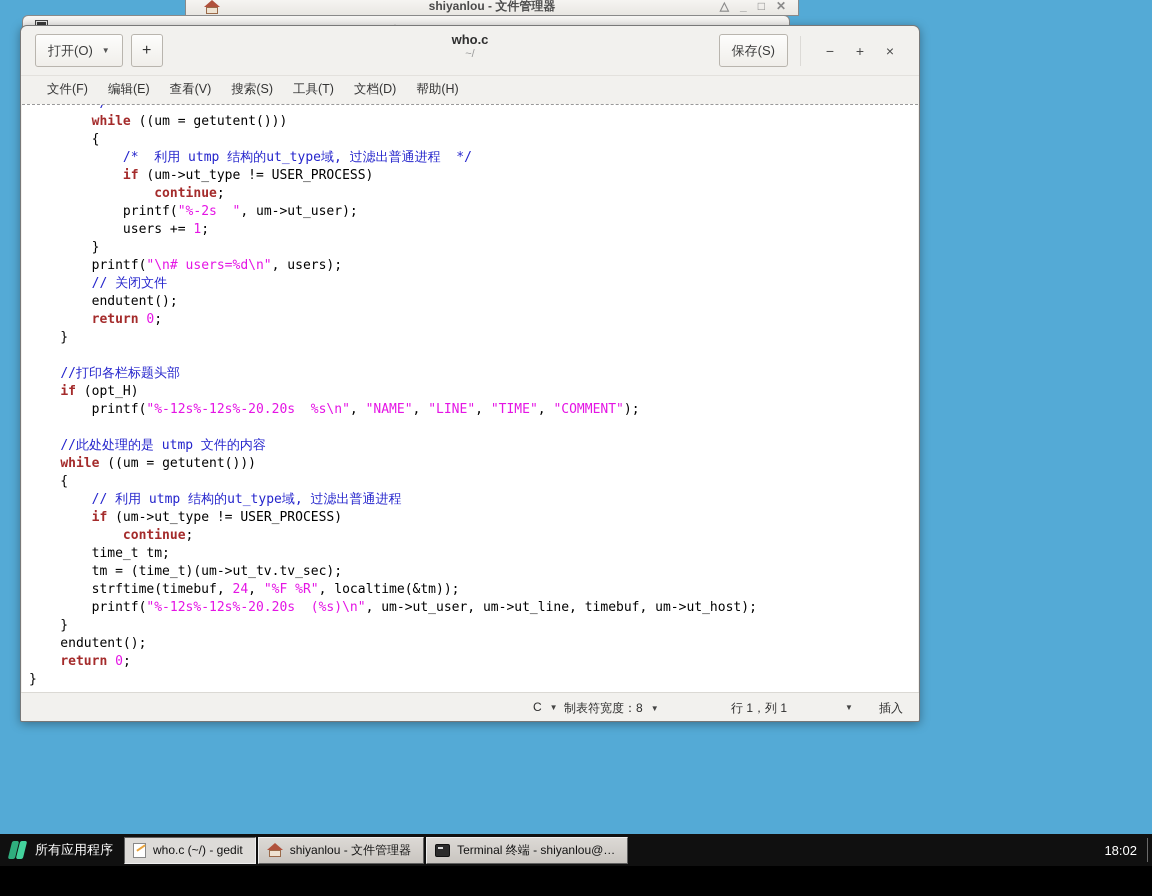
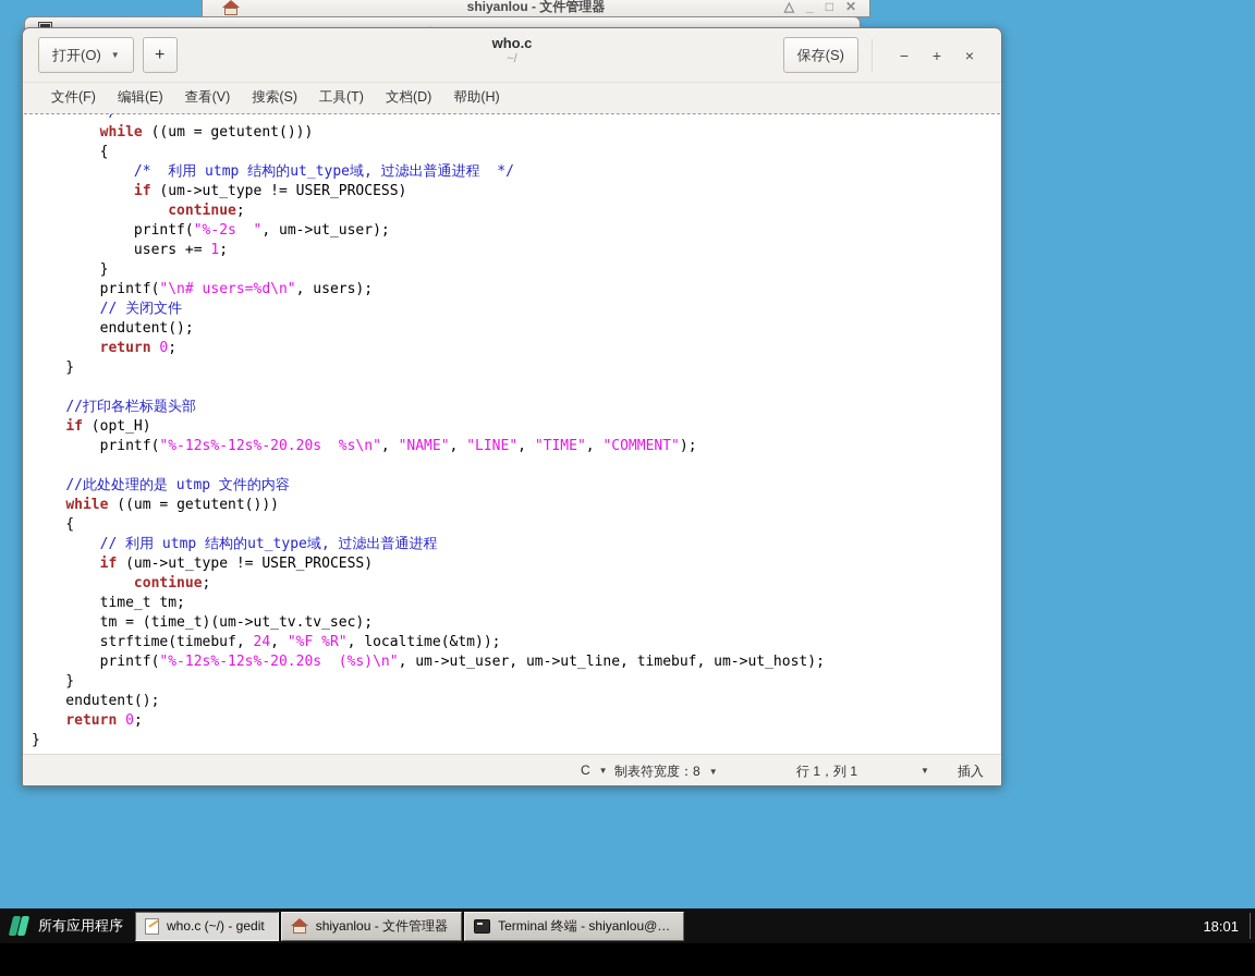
  shiyanlou - 文件管理器
  △
  _
  □
  ✕
  打开(O)
  ▼
  +
  who.c
  ~/
  保存(S)
  −
  +
  ×
  文件(F)
  编辑(E)
  查看(V)
  搜索(S)
  工具(T)
  文档(D)
  帮助(H)
  while ((um = getutent()))
  {
  /* 利用 utmp 结构的ut_type域, 过滤出普通进程 */
  if (um->ut_type != USER_PROCESS)
  continue;
  printf("%-2s ", um->ut_user);
  users += 1;
  }
  printf("\n# users=%d\n", users);
  // 关闭文件
  endutent();
  return 0;
  }
  //打印各栏标题头部
  if (opt_H)
  printf("%-12s%-12s%-20.20s %s\n", "NAME", "LINE", "TIME", "COMMENT");
  //此处处理的是 utmp 文件的内容
  while ((um = getutent()))
  {
  // 利用 utmp 结构的ut_type域, 过滤出普通进程
  if (um->ut_type != USER_PROCESS)
  continue;
  time_t tm;
  tm = (time_t)(um->ut_tv.tv_sec);
  strftime(timebuf, 24, "%F %R", localtime(&tm));
  printf("%-12s%-12s%-20.20s (%s)\n", um->ut_user, um->ut_line, timebuf, um->ut_host);
  }
  endutent();
  return 0;
  }
  C
  ▼
  制表符宽度：8
  ▼
  行 1，列 1
  ▼
  插入
  所有应用程序
  who.c (~/) - gedit
  shiyanlou - 文件管理器
  Terminal 终端 - shiyanlou@…
- 18:02
+ 18:01
